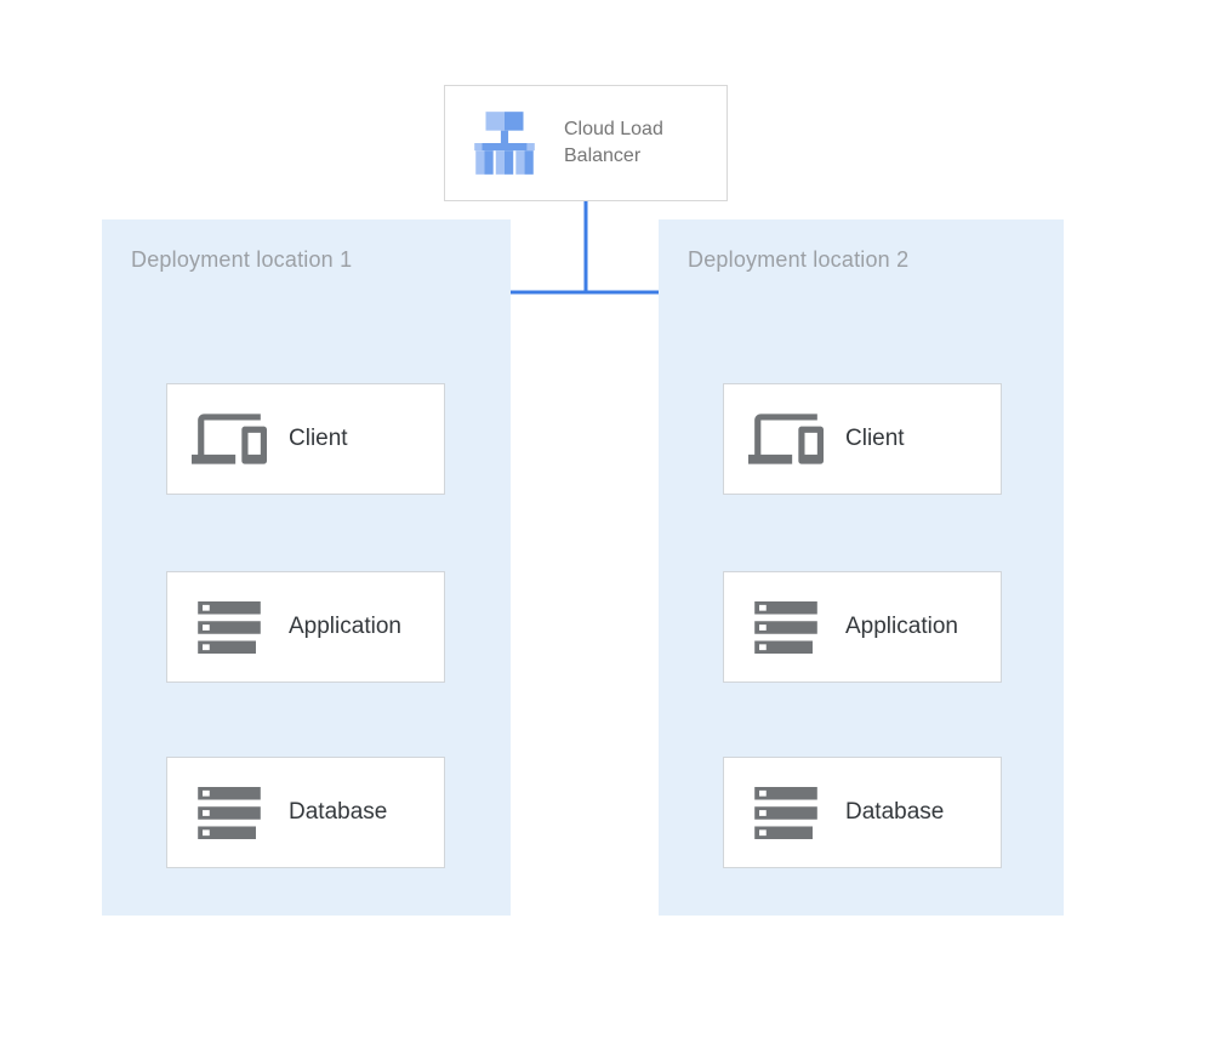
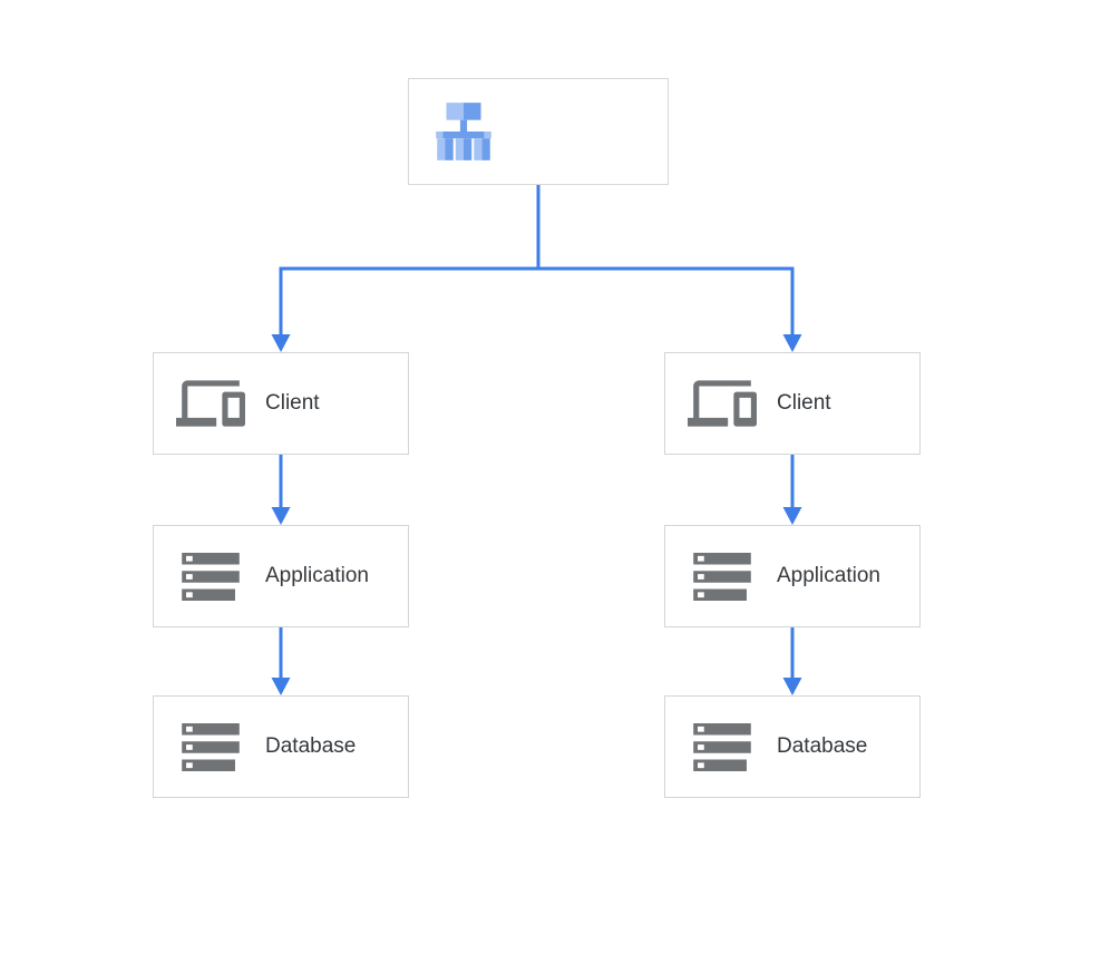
- Deployment location 1
- Deployment location 2
- Cloud Load Balancer
  Client
  Application
  Database
  Client
  Application
  Database
